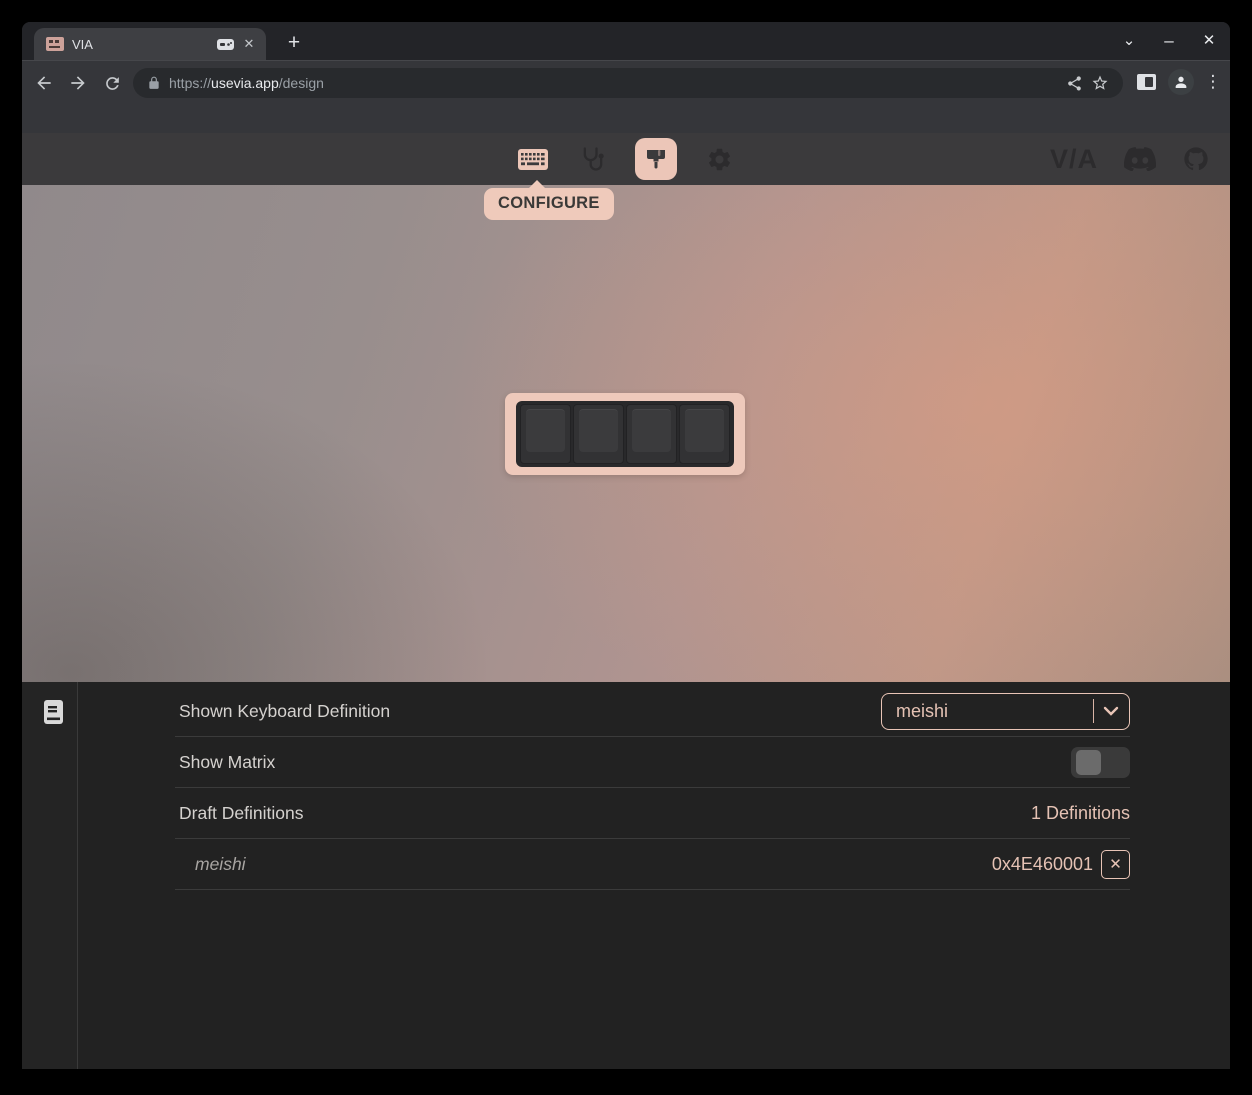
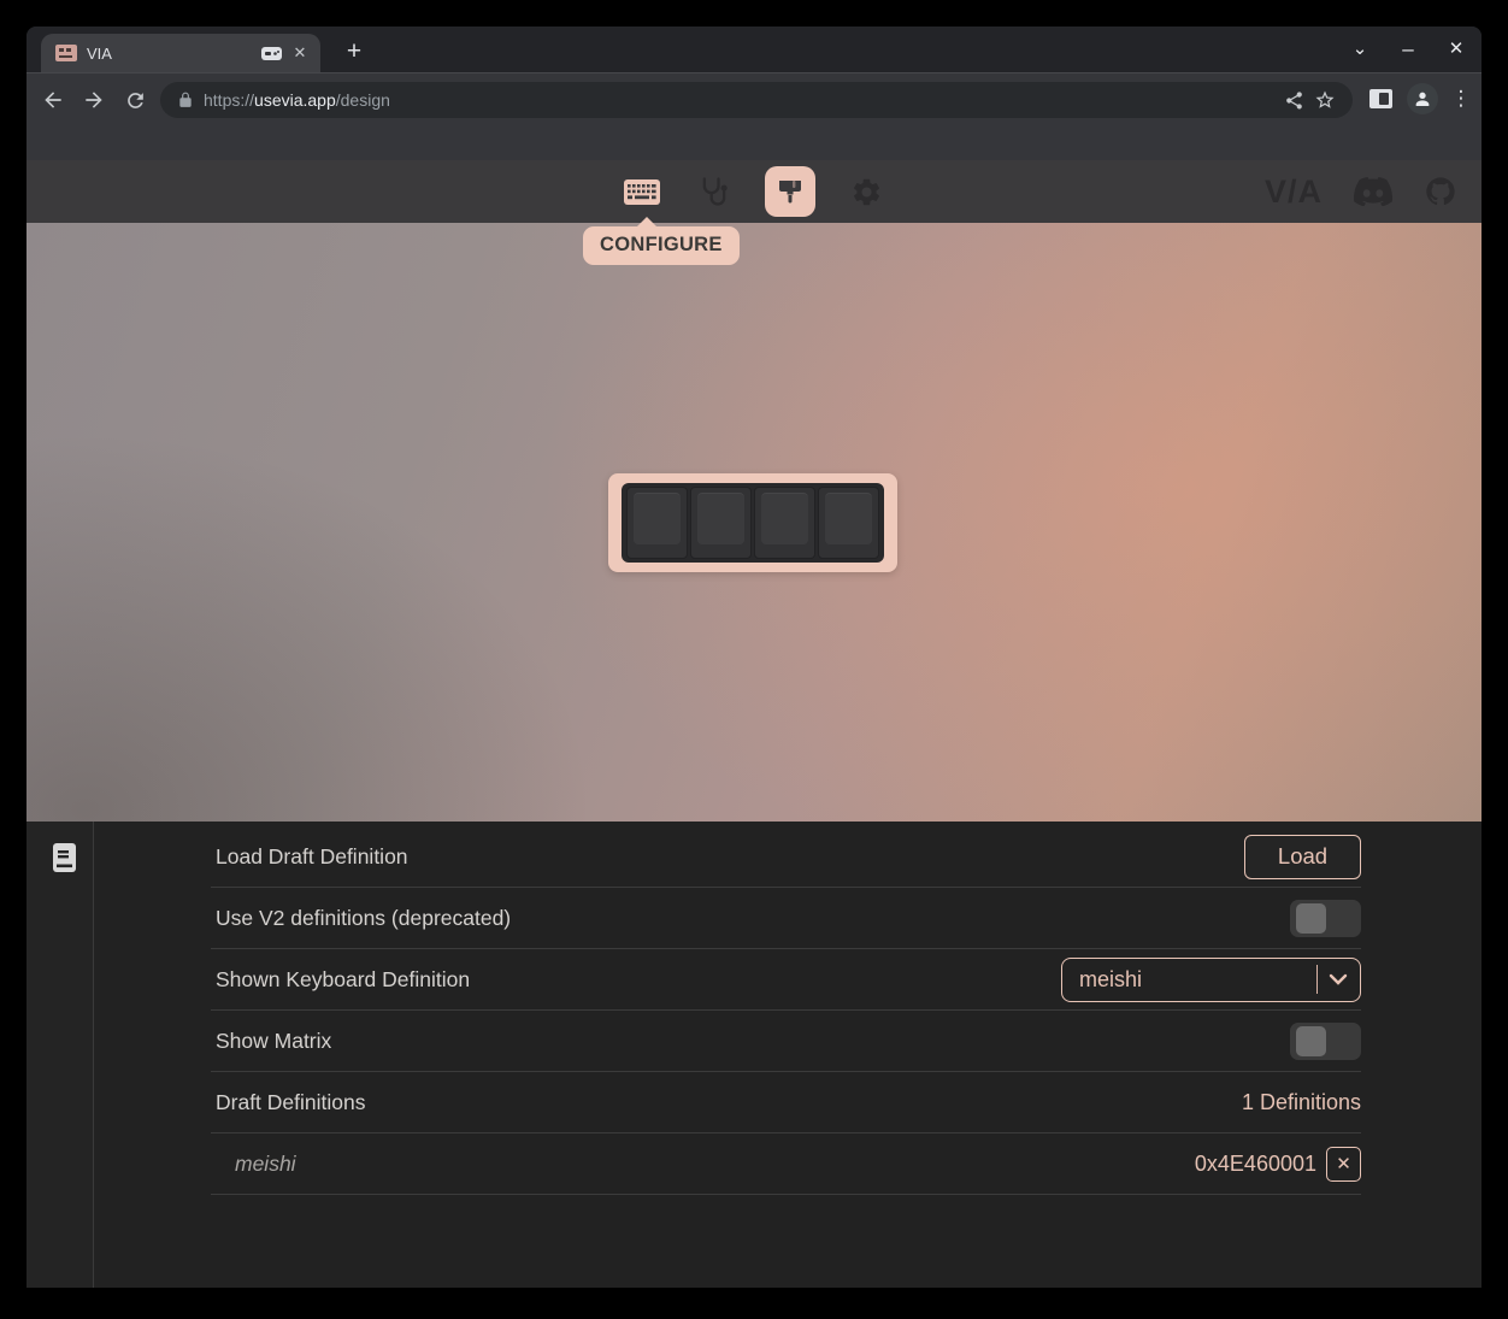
  VIA
  ✕
  +
  ⌄
  –
  ✕
  https://usevia.app/design
  ⋮
  CONFIGURE
+ Load Draft Definition
+ Load
+ Use V2 definitions (deprecated)
  Shown Keyboard Definition
  meishi
  Show Matrix
  Draft Definitions
  1 Definitions
  meishi
  0x4E460001
  ✕
